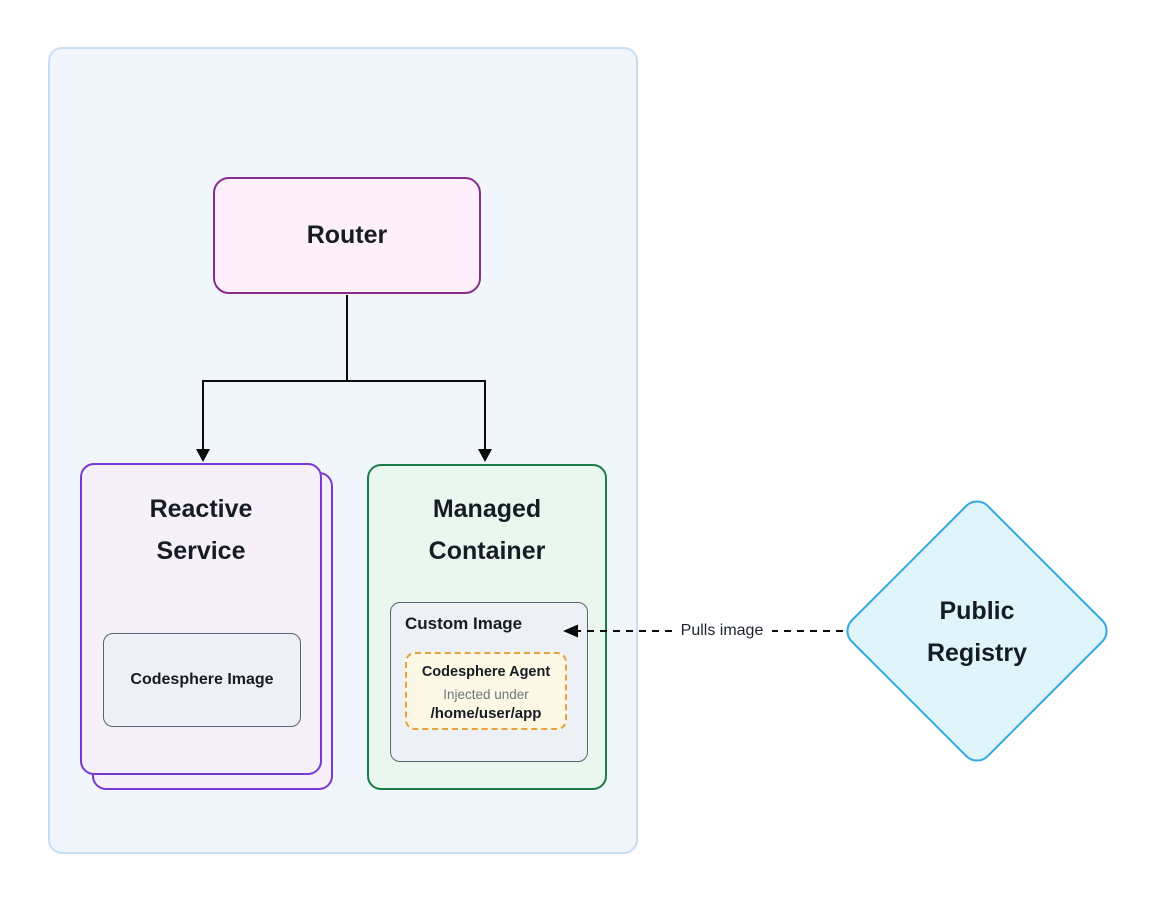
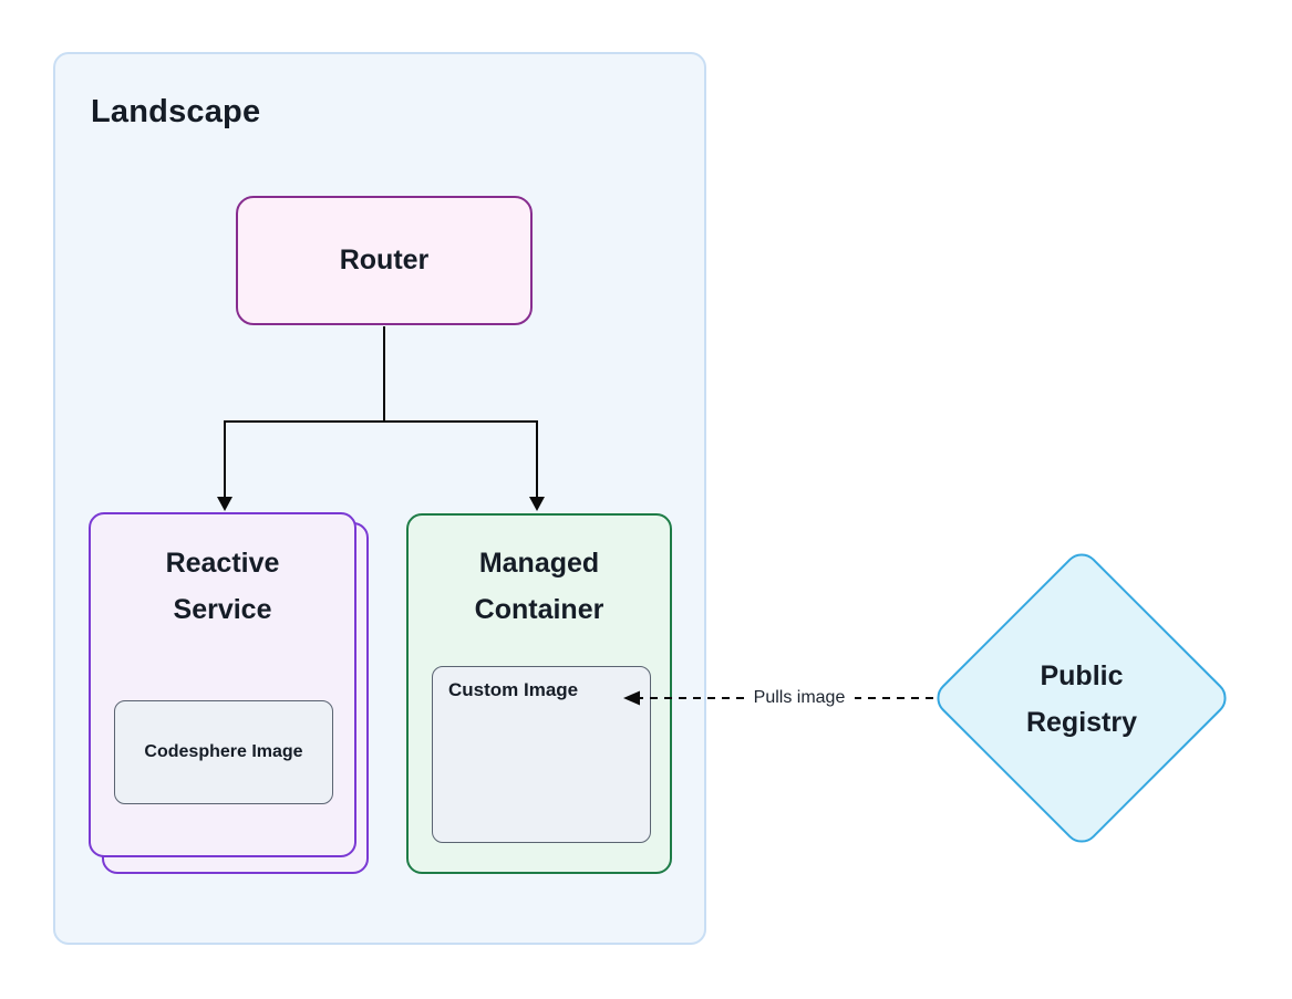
+ Landscape
  Router
  Reactive
  Service
  Codesphere Image
  Managed
  Container
  Custom Image
- Codesphere Agent
- Injected under
- /home/user/app
  Public
  Registry
  Pulls image
